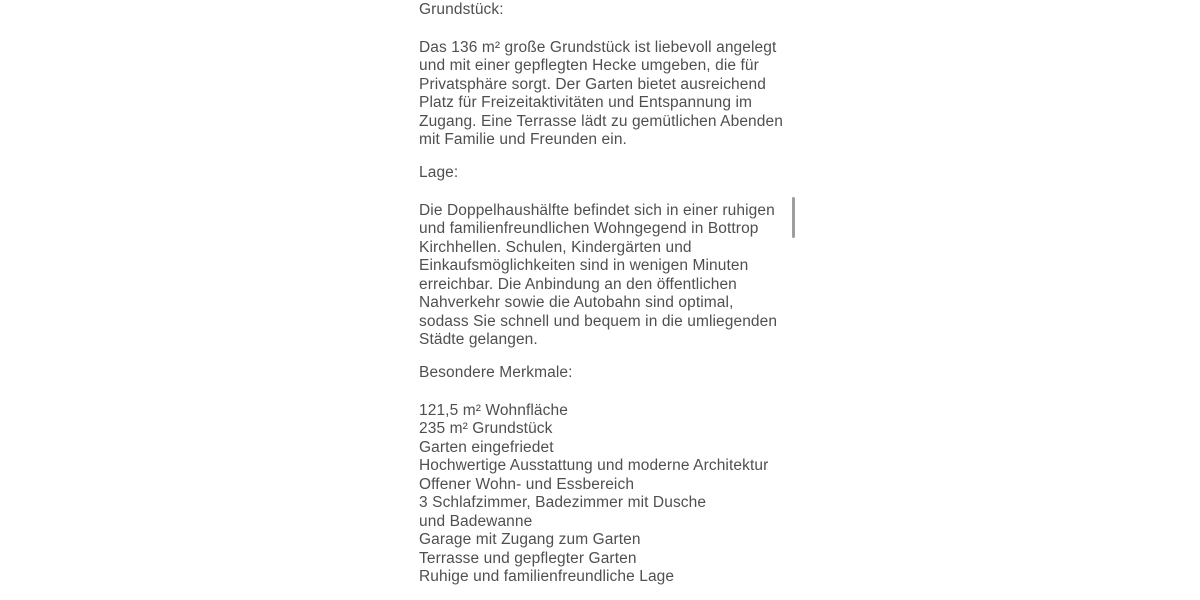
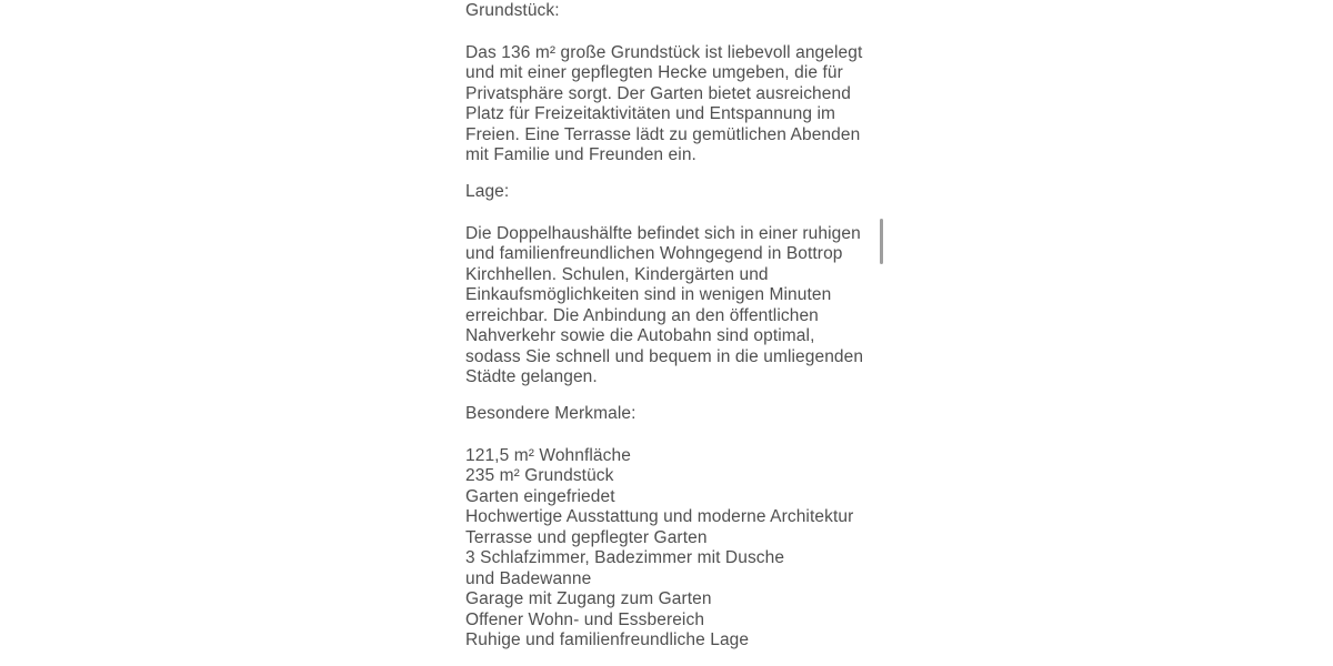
  Grundstück:
  Das 136 m² große Grundstück ist liebevoll angelegt
  und mit einer gepflegten Hecke umgeben, die für
  Privatsphäre sorgt. Der Garten bietet ausreichend
  Platz für Freizeitaktivitäten und Entspannung im
- Zugang. Eine Terrasse lädt zu gemütlichen Abenden
+ Freien. Eine Terrasse lädt zu gemütlichen Abenden
  mit Familie und Freunden ein.
  Lage:
  Die Doppelhaushälfte befindet sich in einer ruhigen
  und familienfreundlichen Wohngegend in Bottrop
  Kirchhellen. Schulen, Kindergärten und
  Einkaufsmöglichkeiten sind in wenigen Minuten
  erreichbar. Die Anbindung an den öffentlichen
  Nahverkehr sowie die Autobahn sind optimal,
  sodass Sie schnell und bequem in die umliegenden
  Städte gelangen.
  Besondere Merkmale:
  121,5 m² Wohnfläche
  235 m² Grundstück
  Garten eingefriedet
  Hochwertige Ausstattung und moderne Architektur
- Offener Wohn- und Essbereich
+ Terrasse und gepflegter Garten
  3 Schlafzimmer, Badezimmer mit Dusche
  und Badewanne
  Garage mit Zugang zum Garten
- Terrasse und gepflegter Garten
+ Offener Wohn- und Essbereich
  Ruhige und familienfreundliche Lage
